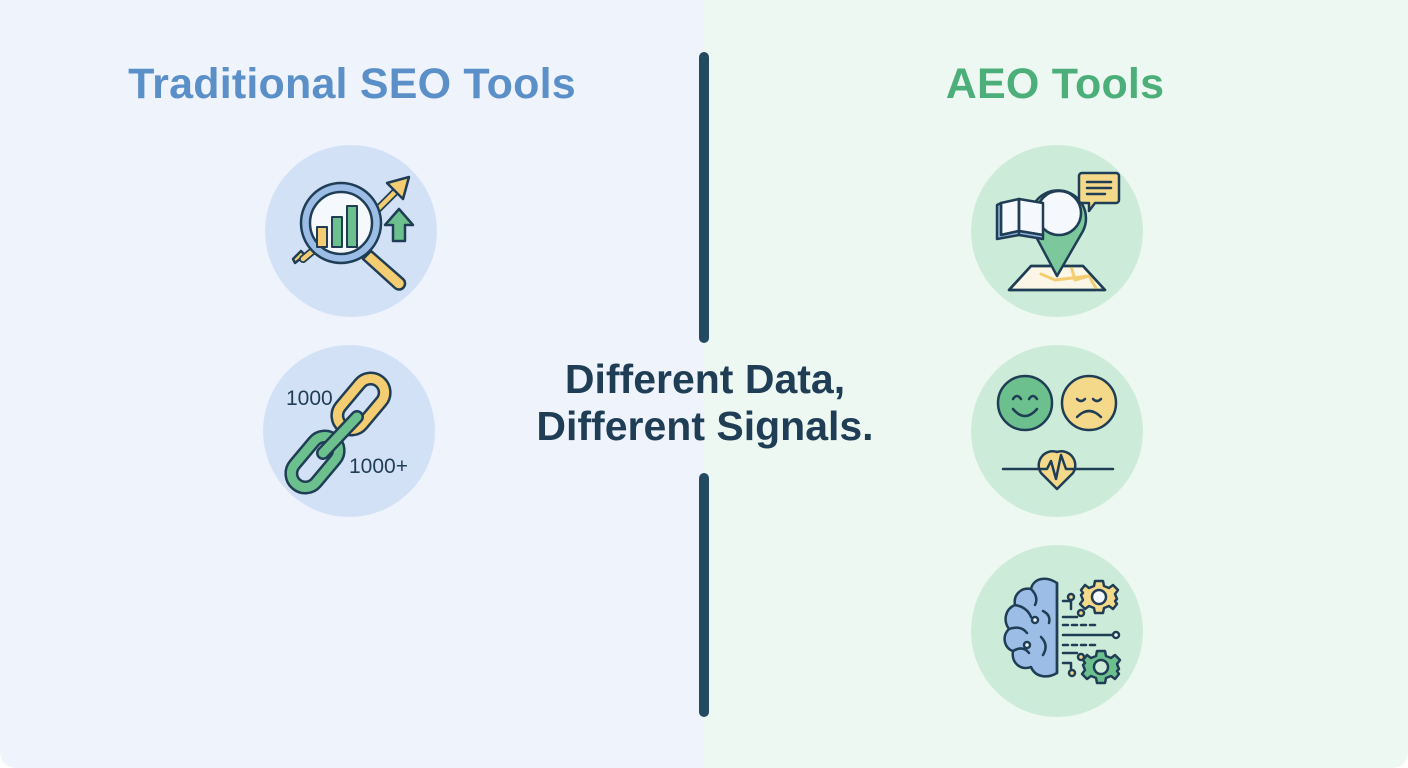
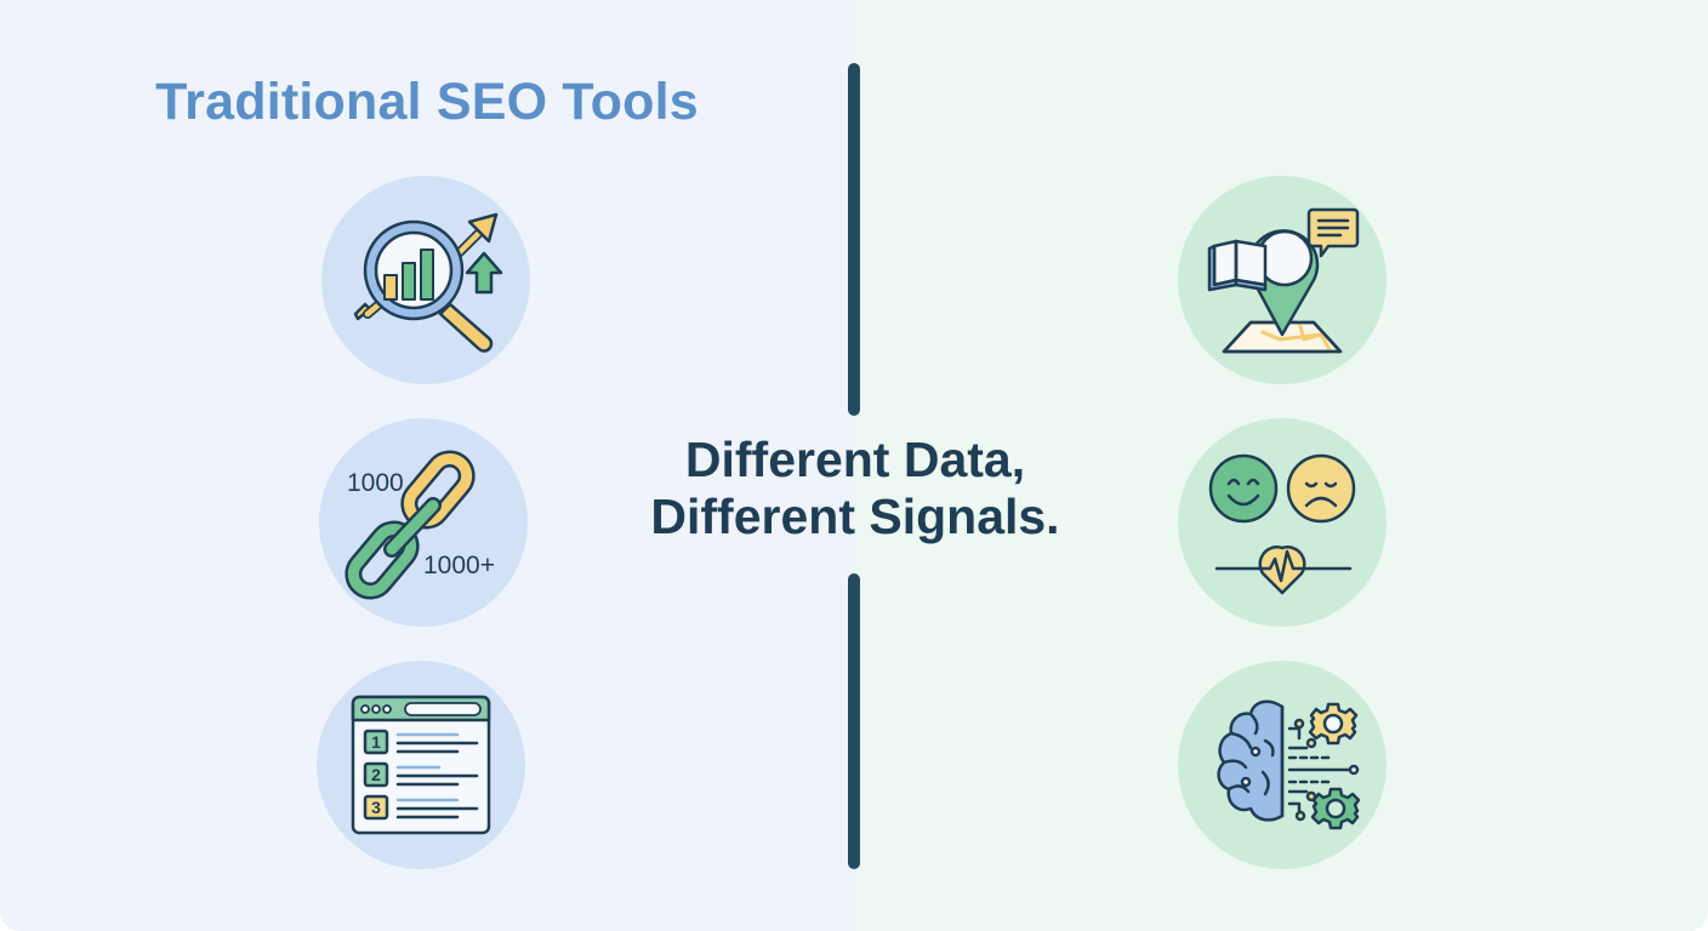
  Traditional SEO Tools
- AEO Tools
  Different Data,
  Different Signals.
  1000
  1000+
+ 1
+ 2
+ 3
